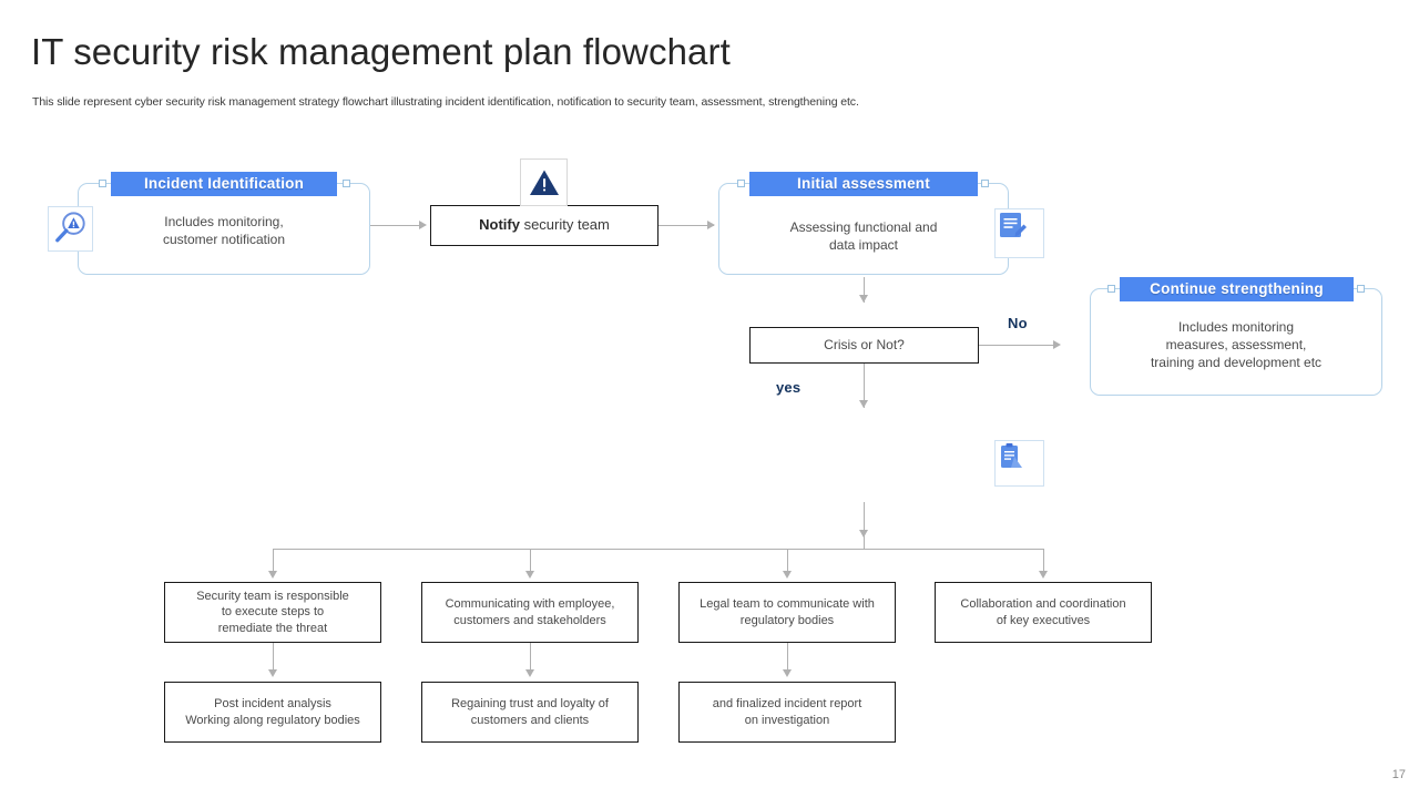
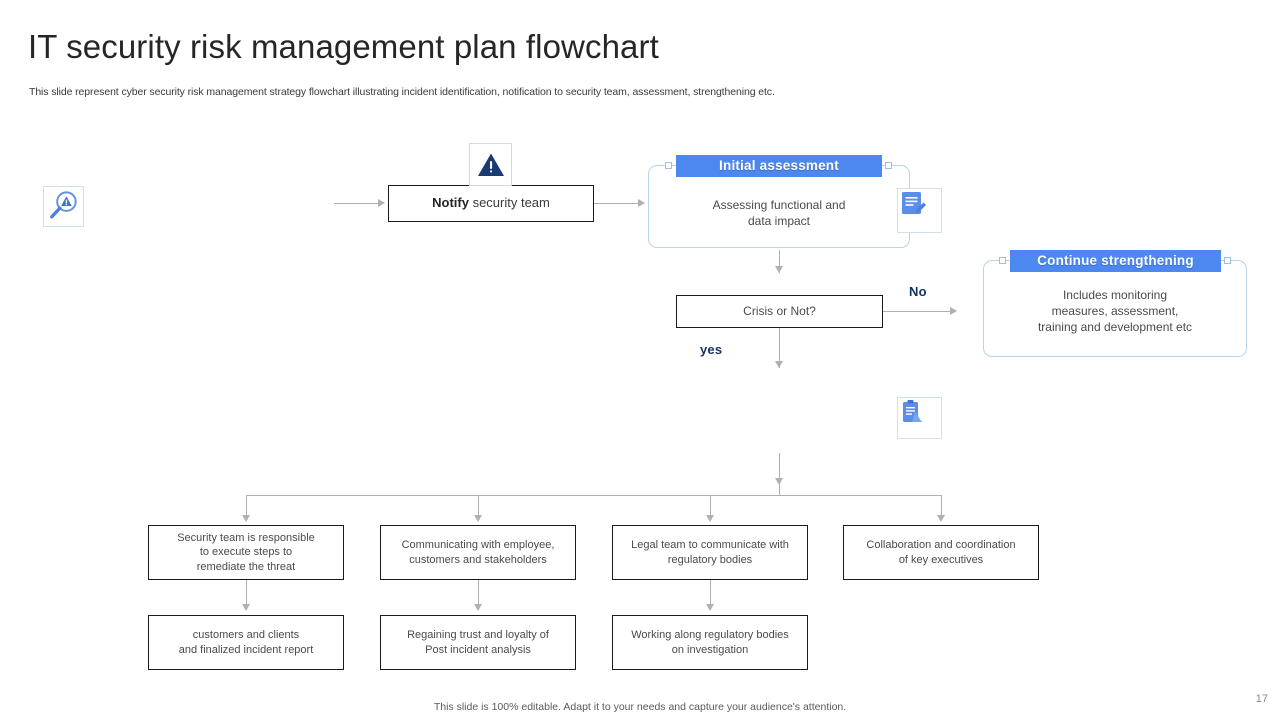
  IT security risk management plan flowchart
  This slide represent cyber security risk management strategy flowchart illustrating incident identification, notification to security team, assessment, strengthening etc.
- Incident Identification
- Includes monitoring,
- customer notification
  Notify security team
  Initial assessment
  Assessing functional and
  data impact
  Crisis or Not?
  No
  yes
  Continue strengthening
  Includes monitoring
  measures, assessment,
  training and development etc
  Security team is responsible
  to execute steps to
  remediate the threat
  Communicating with employee,
  customers and stakeholders
  Legal team to communicate with
  regulatory bodies
  Collaboration and coordination
  of key executives
- Post incident analysis
+ customers and clients
- Working along regulatory bodies
+ and finalized incident report
  Regaining trust and loyalty of
- customers and clients
+ Post incident analysis
- and finalized incident report
+ Working along regulatory bodies
  on investigation
+ This slide is 100% editable. Adapt it to your needs and capture your audience's attention.
  17
